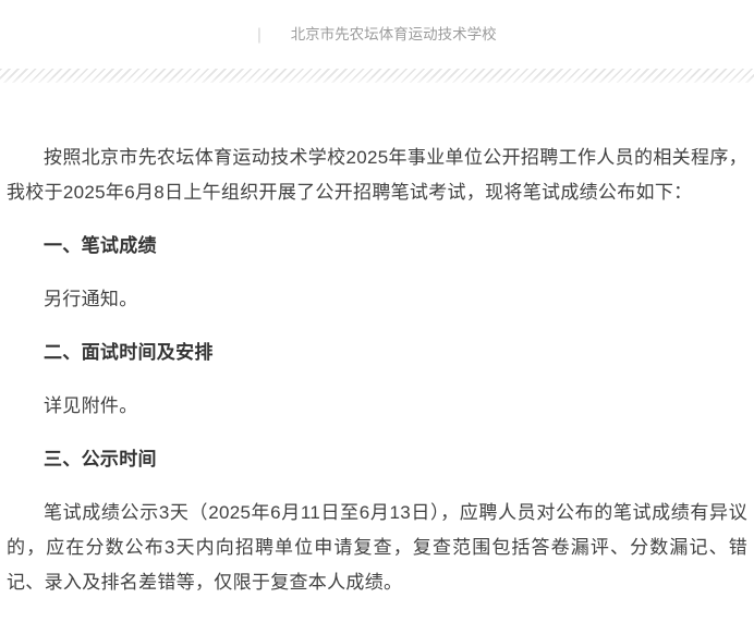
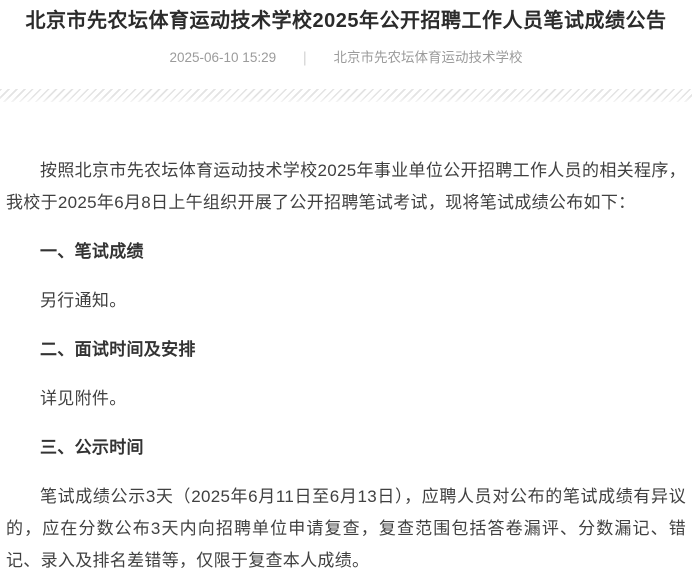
+ 北京市先农坛体育运动技术学校2025年公开招聘工作人员笔试成绩公告
+ 2025-06-10 15:29
  |
  北京市先农坛体育运动技术学校
  按照北京市先农坛体育运动技术学校2025年事业单位公开招聘工作人员的相关程序，我校于2025年6月8日上午组织开展了公开招聘笔试考试，现将笔试成绩公布如下：
  一、笔试成绩
  另行通知。
  二、面试时间及安排
  详见附件。
  三、公示时间
  笔试成绩公示3天（2025年6月11日至6月13日），应聘人员对公布的笔试成绩有异议的，应在分数公布3天内向招聘单位申请复查，复查范围包括答卷漏评、分数漏记、错记、录入及排名差错等，仅限于复查本人成绩。
